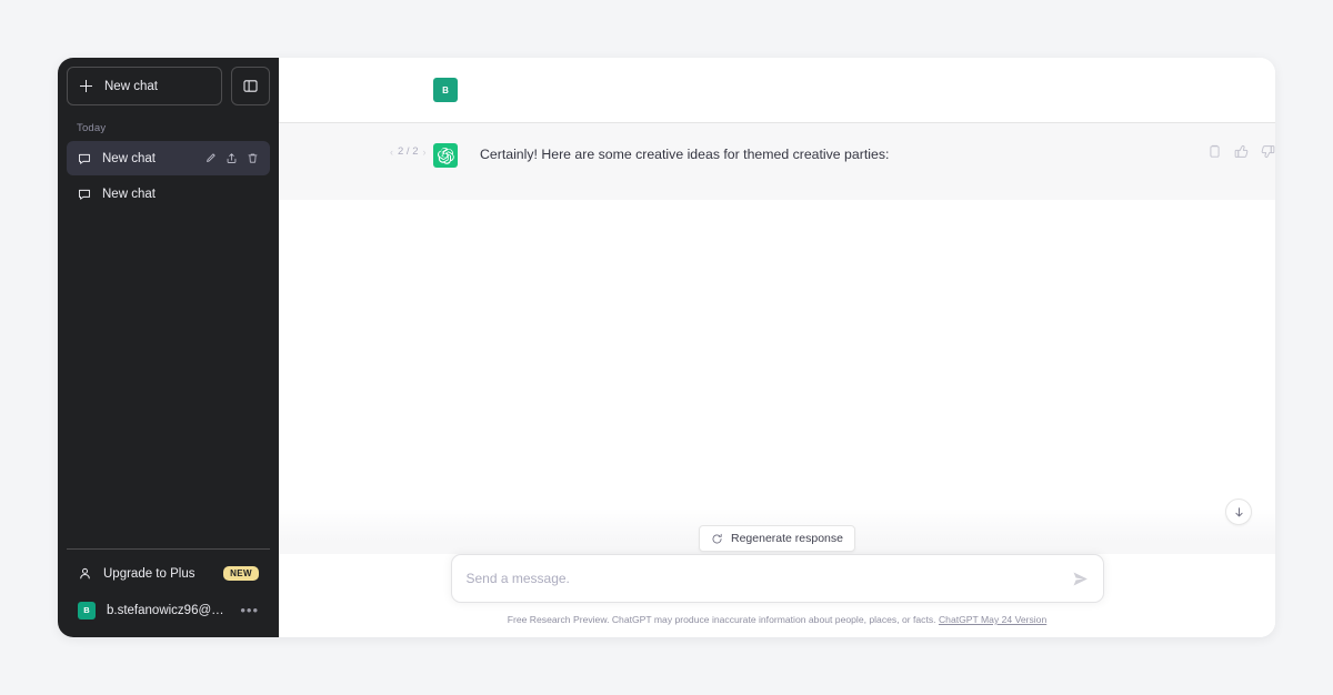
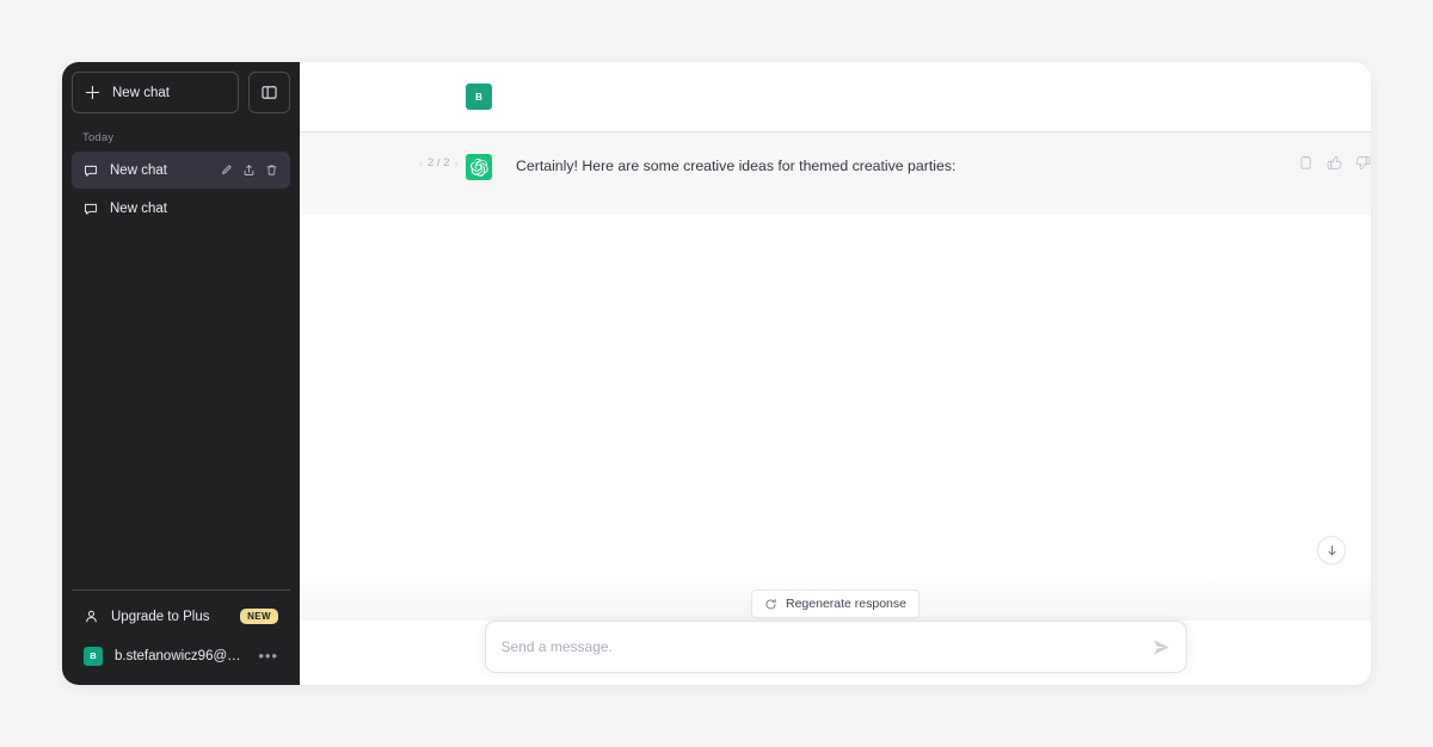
  New chat
  Today
  New chat
  New chat
  Upgrade to Plus
  NEW
  B
  b.stefanowicz96@gm
  •••
  B
  ‹
  2 / 2
  ›
  Certainly! Here are some creative ideas for themed creative parties:
  Regenerate response
  Send a message.
- Free Research Preview. ChatGPT may produce inaccurate information about people, places, or facts. ChatGPT May 24 Version
